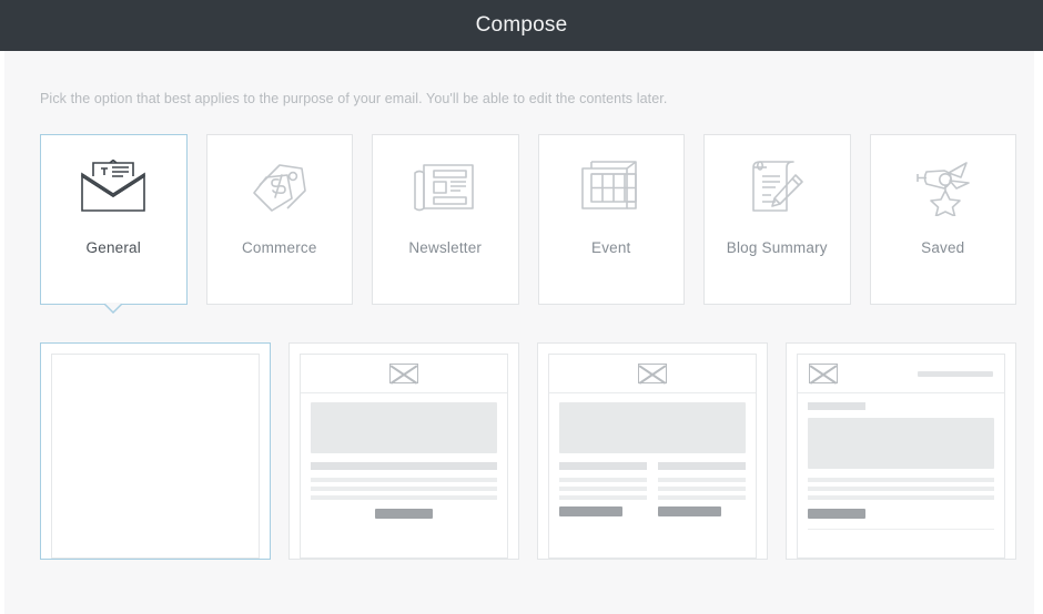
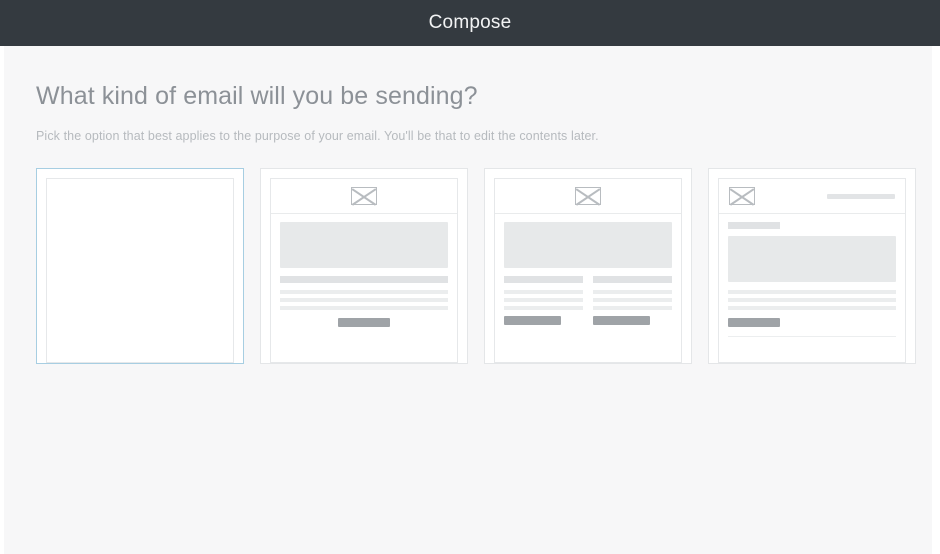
  Compose
+ What kind of email will you be sending?
- Pick the option that best applies to the purpose of your email. You'll be able to edit the contents later.
+ Pick the option that best applies to the purpose of your email. You'll be that to edit the contents later.
- General
- Commerce
- Newsletter
- Event
- Blog Summary
- Saved
